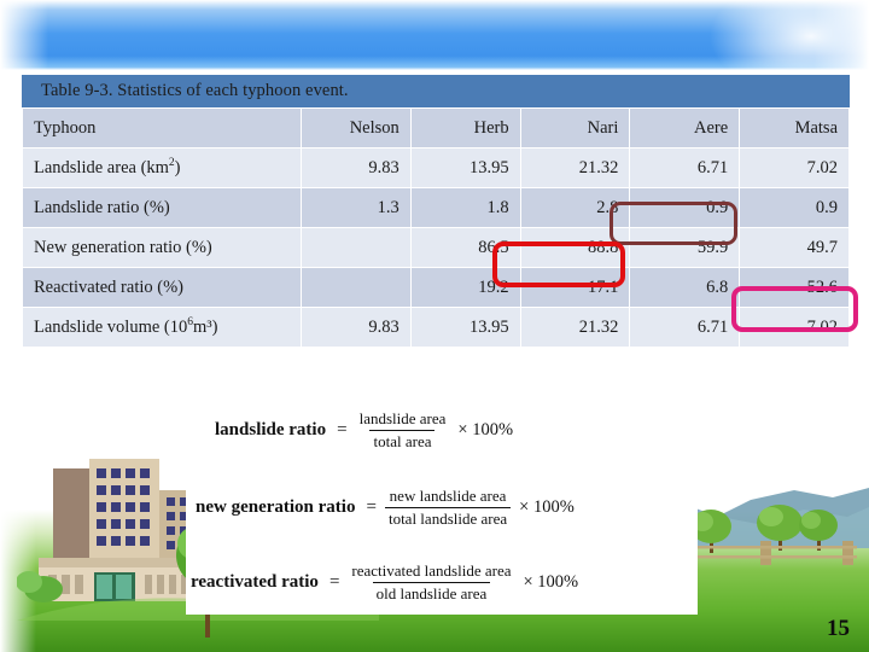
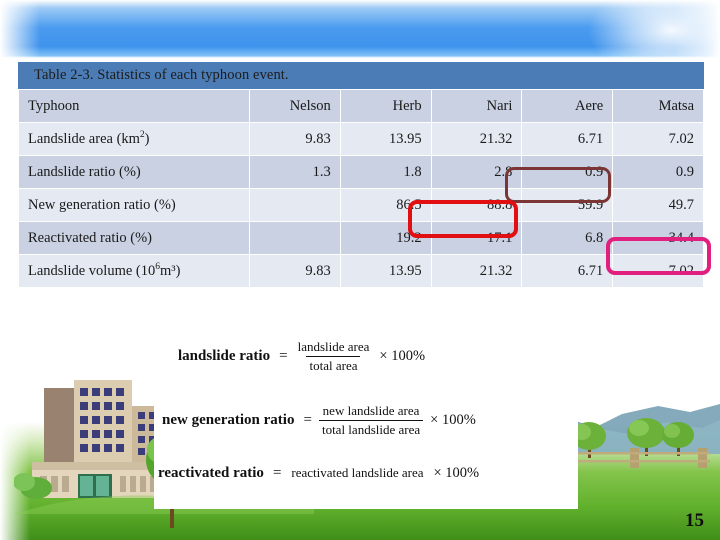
- Table 9-3. Statistics of each typhoon event.
+ Table 2-3. Statistics of each typhoon event.
  Typhoon	Nelson	Herb	Nari	Aere	Matsa
  Landslide area (km2)	9.83	13.95	21.32	6.71	7.02
  Landslide ratio (%)	1.3	1.8	2.8	0.9	0.9
  New generation ratio (%)		86.5	88.8	59.9	49.7
- Reactivated ratio (%)		19.2	17.1	6.8	52.6
+ Reactivated ratio (%)		19.2	17.1	6.8	34.4
  Landslide volume (106m³)	9.83	13.95	21.32	6.71	7.02
  landslide ratio
  =
  landslide area
  total area
  × 100%
  new generation ratio
  =
  new landslide area
  total landslide area
  × 100%
  reactivated ratio
  =
  reactivated landslide area
- old landslide area
  × 100%
  15
